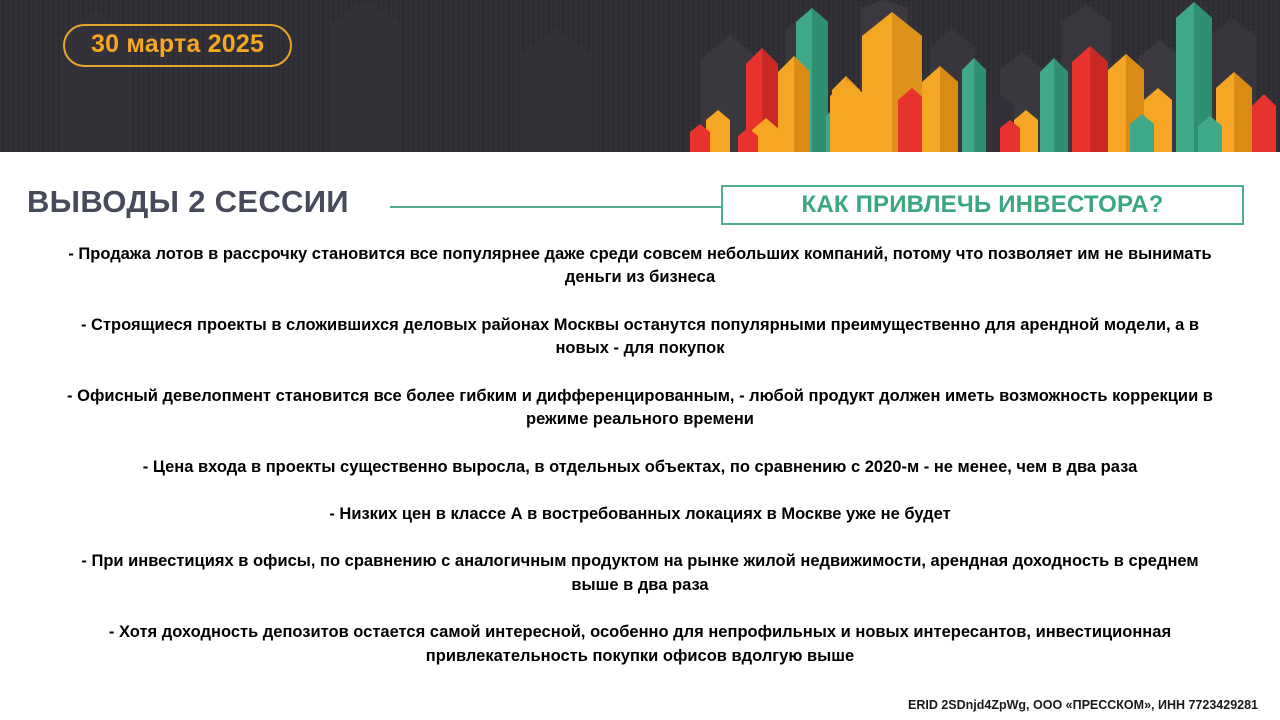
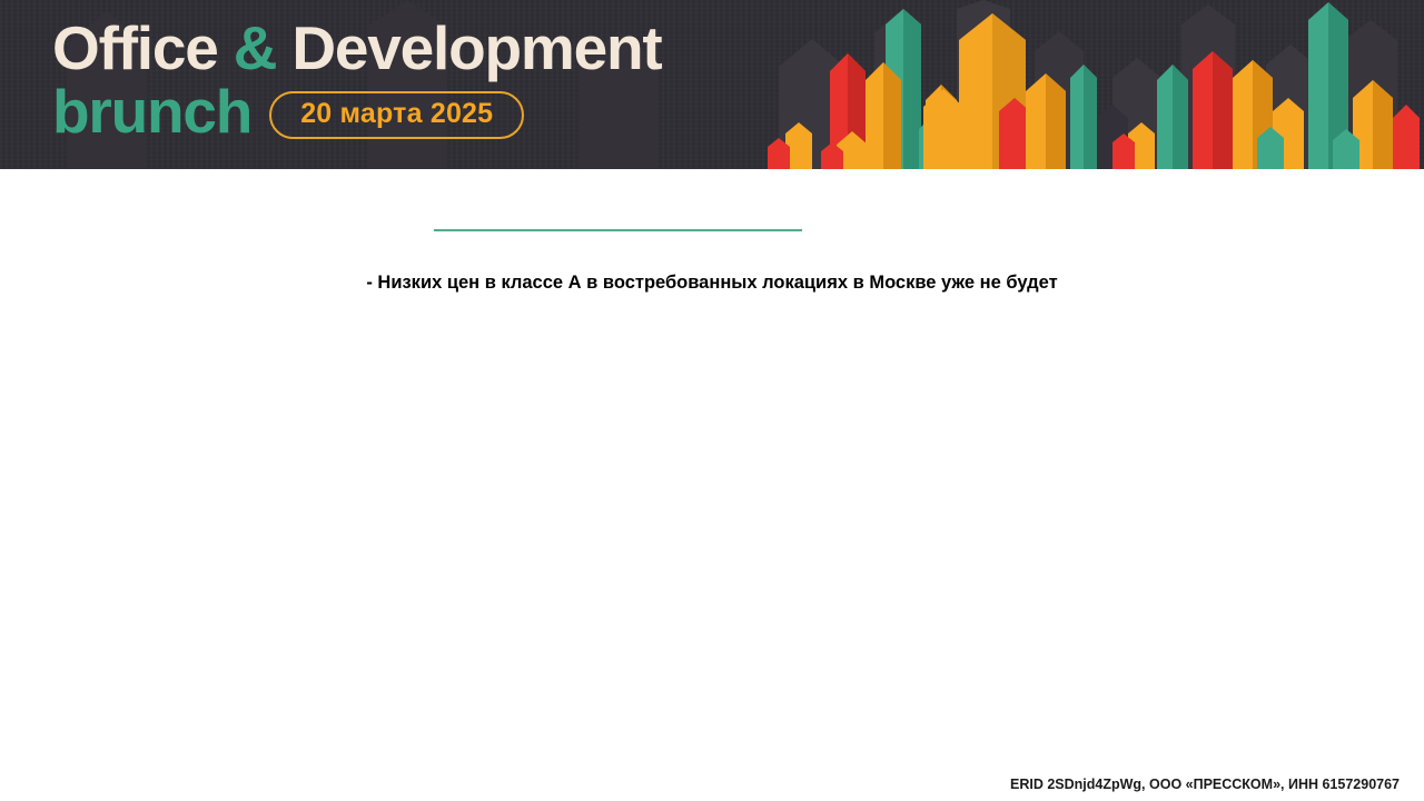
+ Office & Development
+ brunch
- 30 марта 2025
+ 20 марта 2025
- ВЫВОДЫ 2 СЕССИИ
- КАК ПРИВЛЕЧЬ ИНВЕСТОРА?
- - Продажа лотов в рассрочку становится все популярнее даже среди совсем небольших компаний, потому что позволяет им не вынимать деньги из бизнеса
- - Строящиеся проекты в сложившихся деловых районах Москвы останутся популярными преимущественно для арендной модели, а в новых - для покупок
- - Офисный девелопмент становится все более гибким и дифференцированным, - любой продукт должен иметь возможность коррекции в режиме реального времени
- - Цена входа в проекты существенно выросла, в отдельных объектах, по сравнению с 2020-м - не менее, чем в два раза
  - Низких цен в классе А в востребованных локациях в Москве уже не будет
- - При инвестициях в офисы, по сравнению с аналогичным продуктом на рынке жилой недвижимости, арендная доходность в среднем выше в два раза
- - Хотя доходность депозитов остается самой интересной, особенно для непрофильных и новых интересантов, инвестиционная привлекательность покупки офисов вдолгую выше
- ERID 2SDnjd4ZpWg, ООО «ПРЕССКОМ», ИНН 7723429281
+ ERID 2SDnjd4ZpWg, ООО «ПРЕССКОМ», ИНН 6157290767
